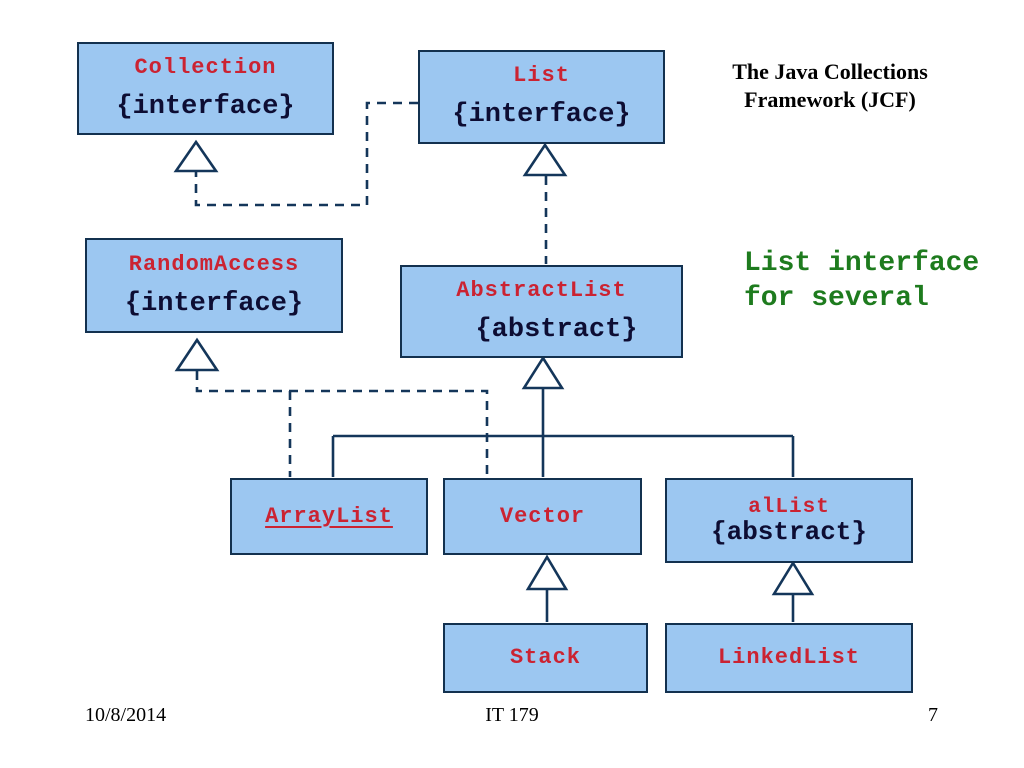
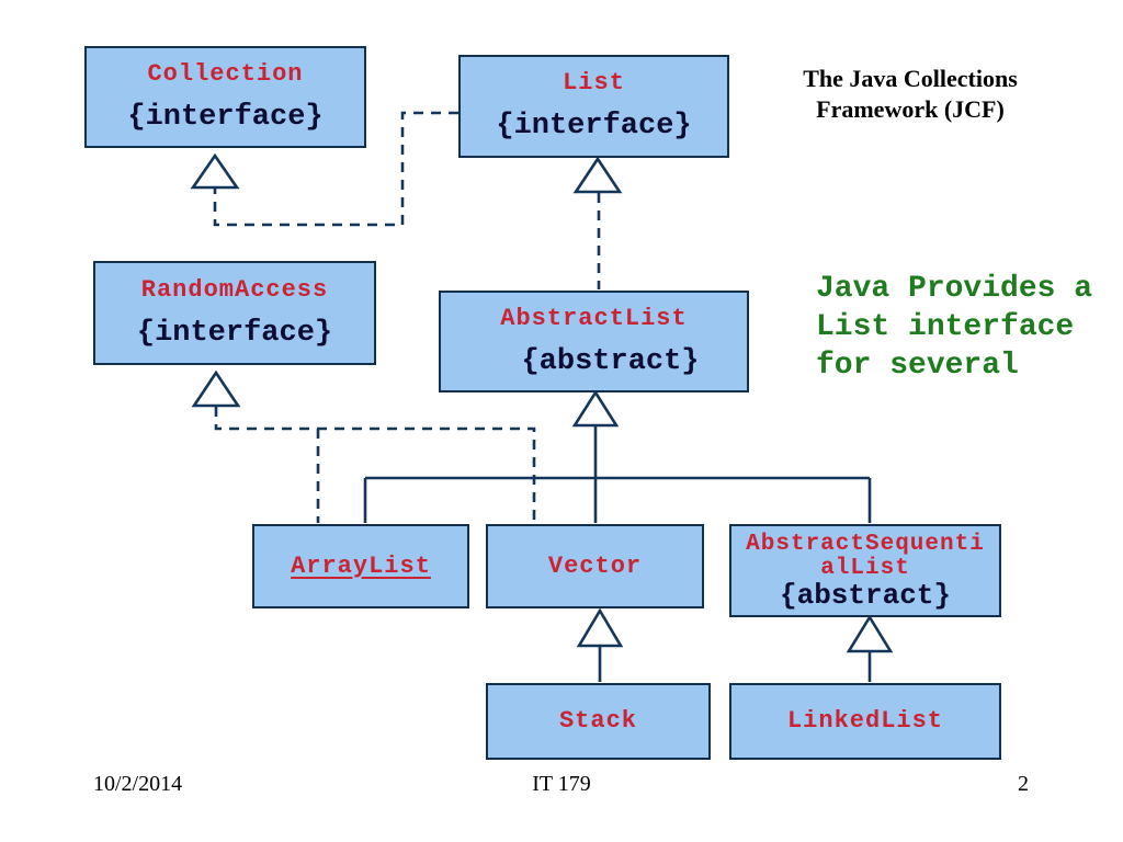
  The Java Collections
  Framework (JCF)
+ Java Provides a
  List interface
  for several
  Collection
  {interface}
  List
  {interface}
  RandomAccess
  {interface}
  AbstractList
  {abstract}
  ArrayList
  Vector
+ AbstractSequenti
  alList
  {abstract}
  Stack
  LinkedList
- 10/8/2014
+ 10/2/2014
  IT 179
- 7
+ 2
